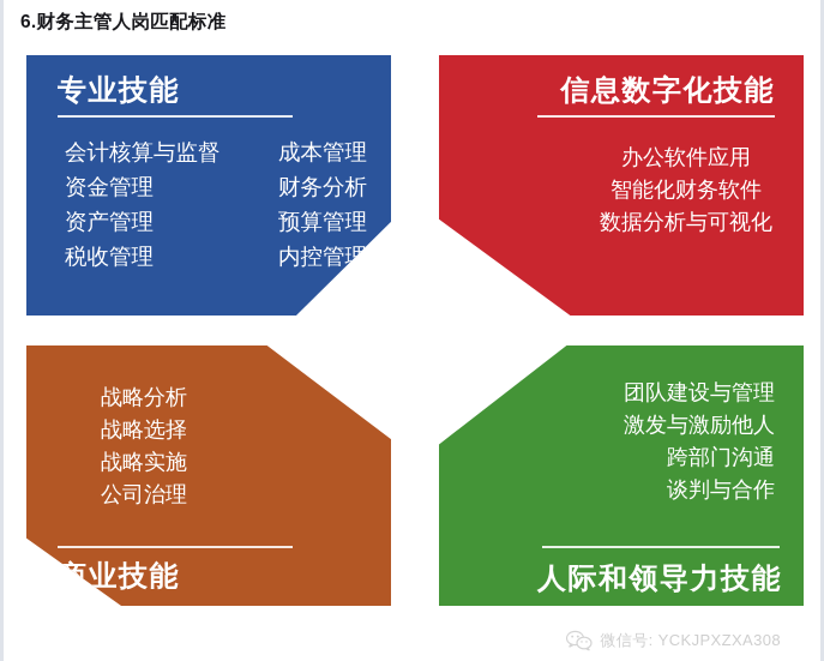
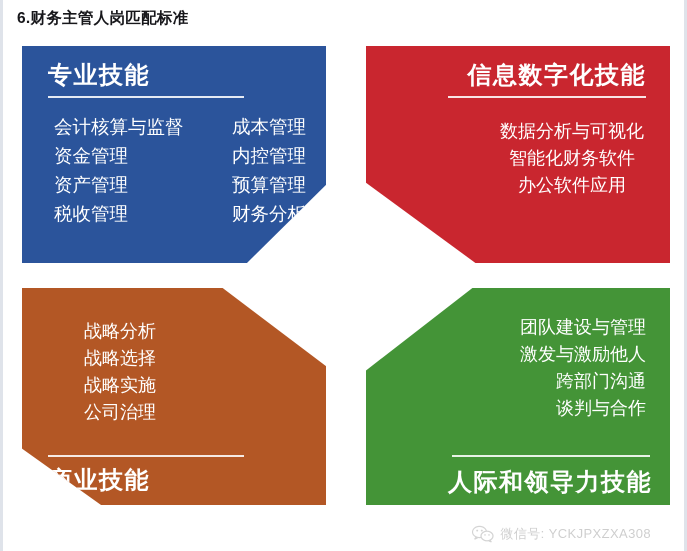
  6.财务主管人岗匹配标准
  专业技能
  会计核算与监督
  成本管理
  资金管理
- 财务分析
+ 内控管理
  资产管理
  预算管理
  税收管理
- 内控管理
+ 财务分析
  信息数字化技能
- 办公软件应用
+ 数据分析与可视化
  智能化财务软件
- 数据分析与可视化
+ 办公软件应用
  战略分析
  战略选择
  战略实施
  公司治理
  业技能
  团队建设与管理
  激发与激励他人
  跨部门沟通
  谈判与合作
  人际和领导力技能
  微信号: YCKJPXZXA308
